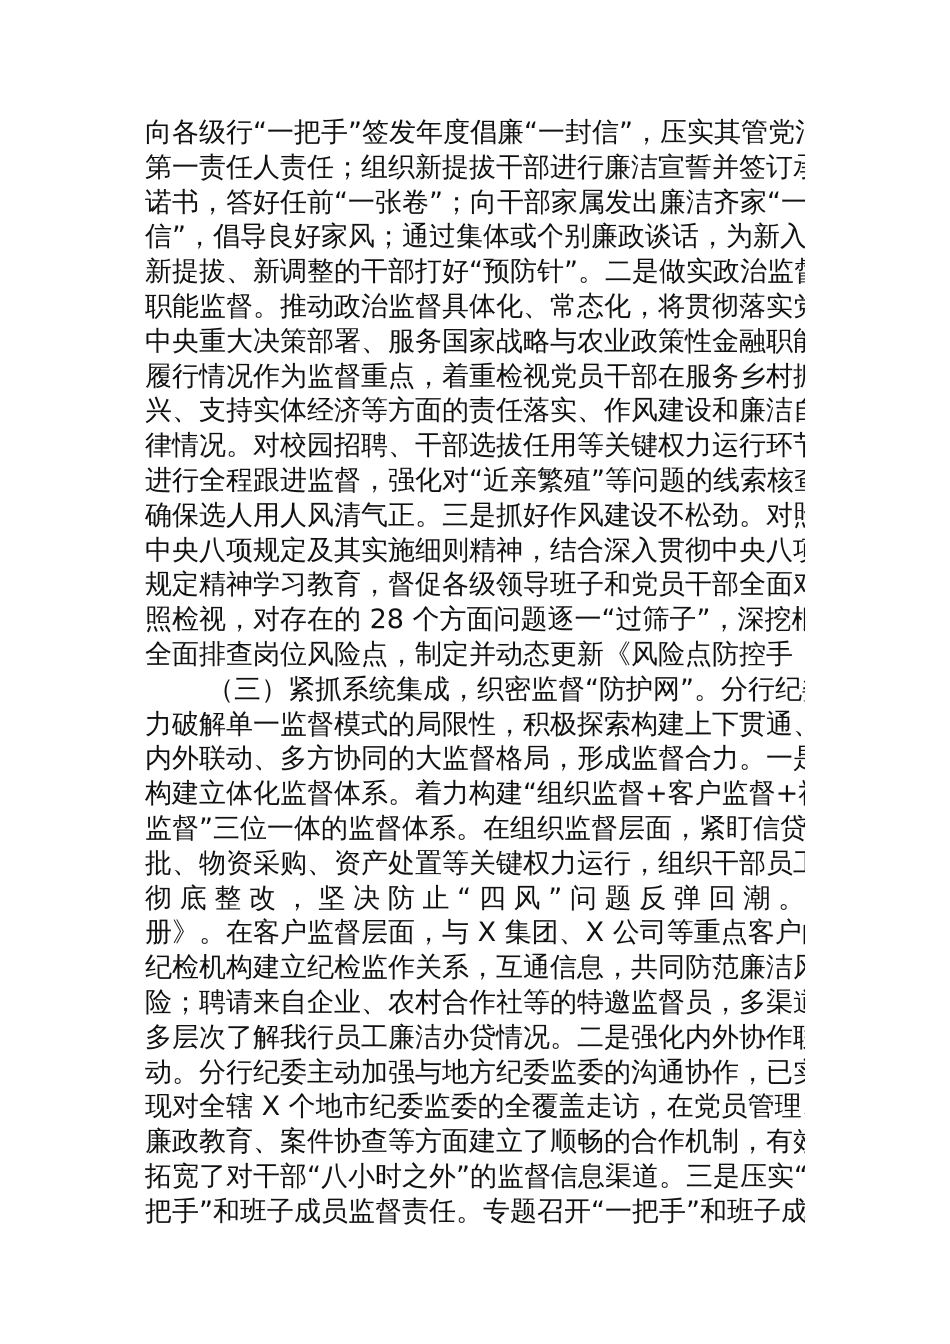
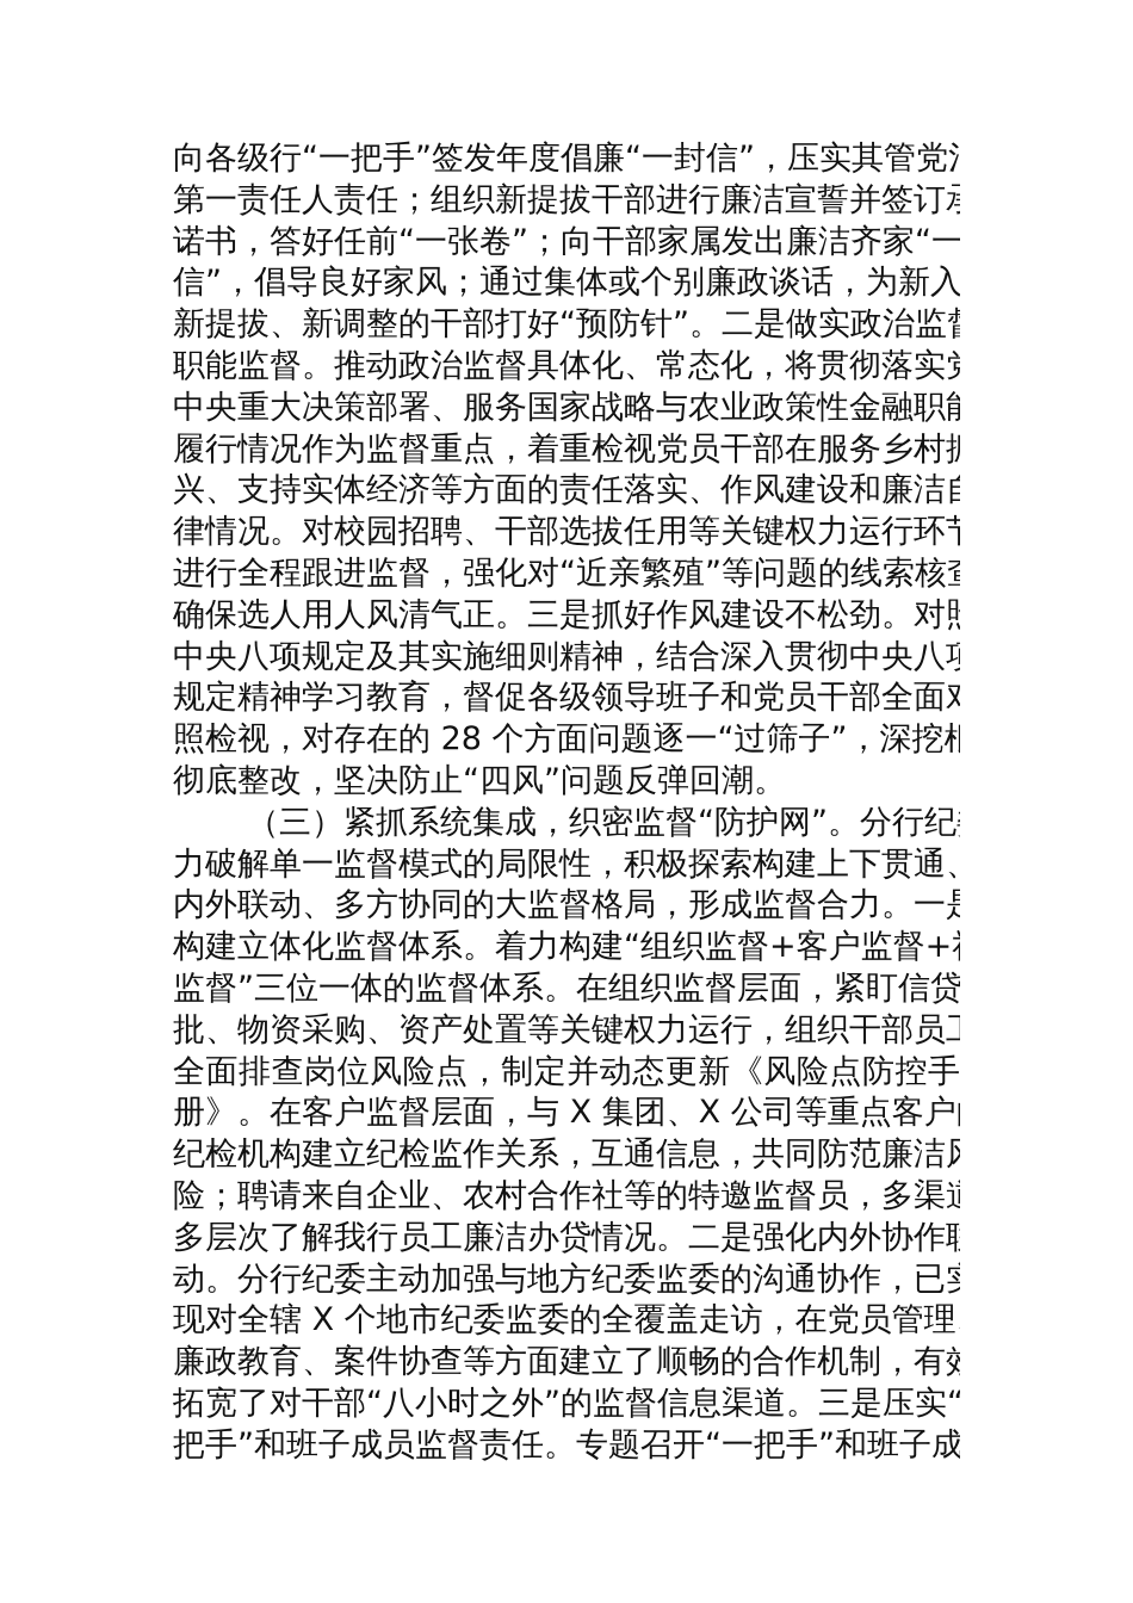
  向各级行“一把手”签发年度倡廉“一封信”，压实其管党
  第一责任人责任；组织新提拔干部进行廉洁宣誓并签订
  诺书，答好任前“一张卷”；向干部家属发出廉洁齐家“一
  信”，倡导良好家风；通过集体或个别廉政谈话，为新入
  新提拔、新调整的干部打好“预防针”。二是做实政治监
  职能监督。推动政治监督具体化、常态化，将贯彻落实
  中央重大决策部署、服务国家战略与农业政策性金融职
  履行情况作为监督重点，着重检视党员干部在服务乡村
  兴、支持实体经济等方面的责任落实、作风建设和廉洁
  律情况。对校园招聘、干部选拔任用等关键权力运行环
  进行全程跟进监督，强化对“近亲繁殖”等问题的线索核
  确保选人用人风清气正。三是抓好作风建设不松劲。对
  中央八项规定及其实施细则精神，结合深入贯彻中央八
  规定精神学习教育，督促各级领导班子和党员干部全面
  照检视，对存在的 28 个方面问题逐一“过筛子”，深挖根
- 全面排查岗位风险点，制定并动态更新《风险点防控手
+ 彻底整改，坚决防止“四风”问题反弹回潮。
  （三）紧抓系统集成，织密监督“防护网”。分行纪
  力破解单一监督模式的局限性，积极探索构建上下贯通
  内外联动、多方协同的大监督格局，形成监督合力。一
  构建立体化监督体系。着力构建“组织监督+客户监督+
  监督”三位一体的监督体系。在组织监督层面，紧盯信贷
  批、物资采购、资产处置等关键权力运行，组织干部员
- 彻底整改，坚决防止“四风”问题反弹回潮。
+ 全面排查岗位风险点，制定并动态更新《风险点防控手
  册》。在客户监督层面，与 X 集团、X 公司等重点客户
  纪检机构建立纪检监作关系，互通信息，共同防范廉洁
  险；聘请来自企业、农村合作社等的特邀监督员，多渠
  多层次了解我行员工廉洁办贷情况。二是强化内外协作
  动。分行纪委主动加强与地方纪委监委的沟通协作，已
  现对全辖 X 个地市纪委监委的全覆盖走访，在党员管理
  廉政教育、案件协查等方面建立了顺畅的合作机制，有
  拓宽了对干部“八小时之外”的监督信息渠道。三是压实“
  把手”和班子成员监督责任。专题召开“一把手”和班子成
